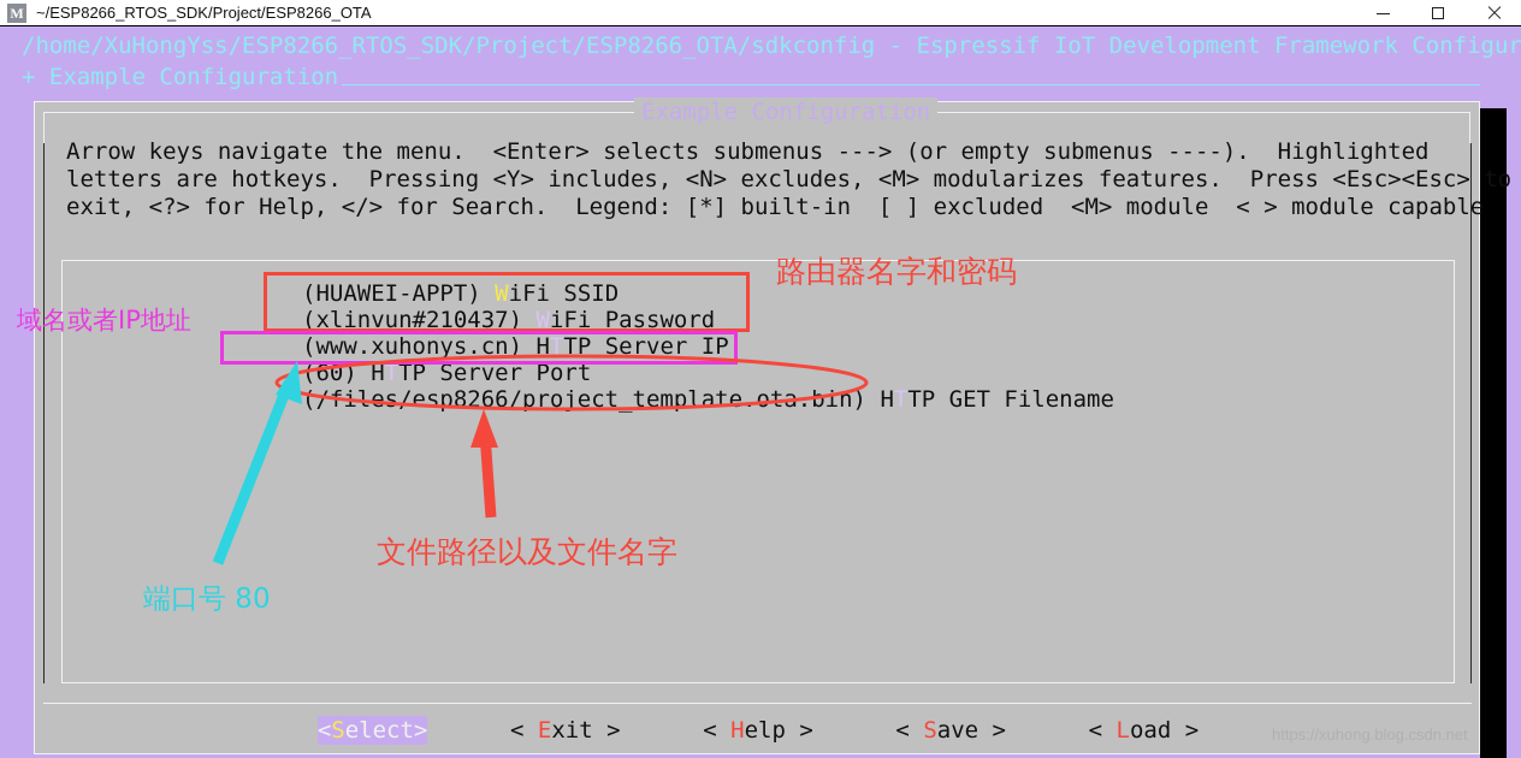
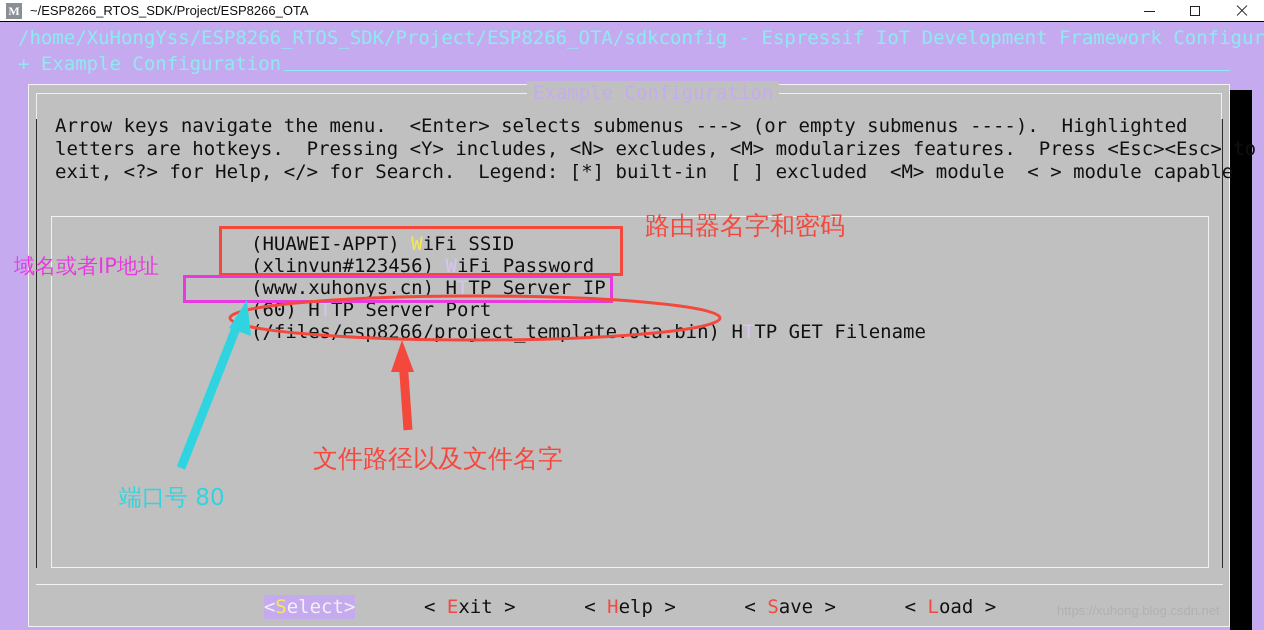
  M
  ~/ESP8266_RTOS_SDK/Project/ESP8266_OTA
  /home/XuHongYss/ESP8266_RTOS_SDK/Project/ESP8266_OTA/sdkconfig - Espressif IoT Development Framework Configur
  + Example Configuration
  Example Configuration
  Arrow keys navigate the menu. <Enter> selects submenus ---> (or empty submenus ----). Highlighted letters are hotkeys. Pressing <Y> includes, <N> excludes, <M> modularizes features. Press <Esc><Esc> to exit, <?> for Help, </> for Search. Legend: [*] built-in [ ] excluded <M> module < > module capable
  (HUAWEI-APPT) WiFi SSID
- (xlinvun#210437) WiFi Password
+ (xlinvun#123456) WiFi Password
  (www.xuhonys.cn) HTTP Server IP
  (60) HTTP Server Port
  (/les/esp8266/project_template.otbin) HTTP GET Filename
  <Select> < Exit > < Help > < Save > < Load >
  路由器名字和密码
  域名或者IP地址
  文件路径以及文件名字
  端口号 80
